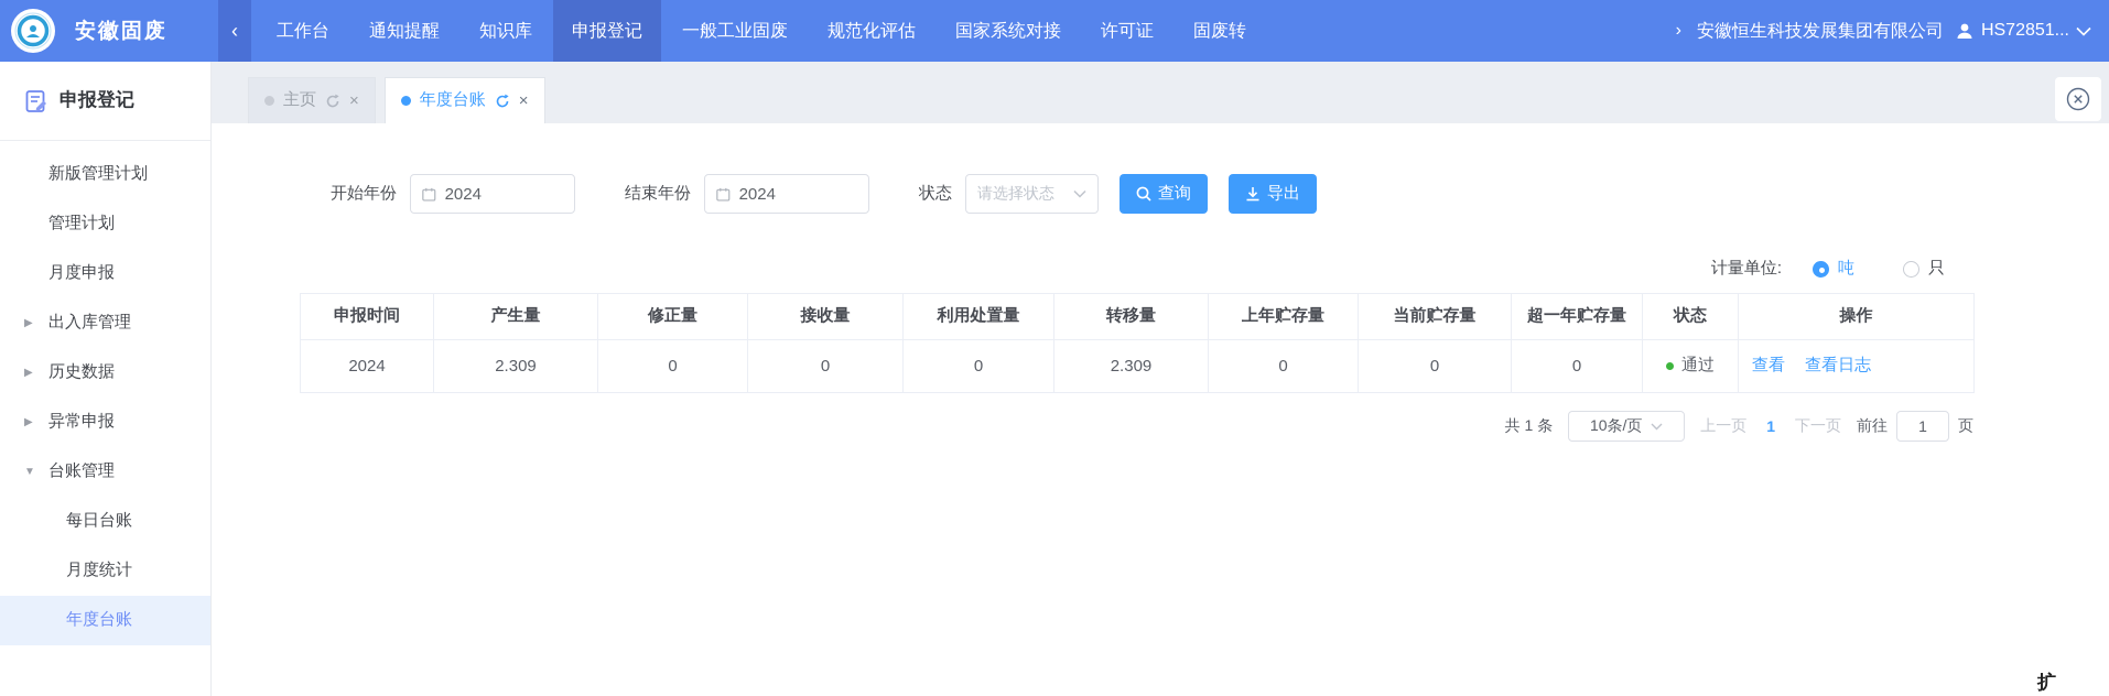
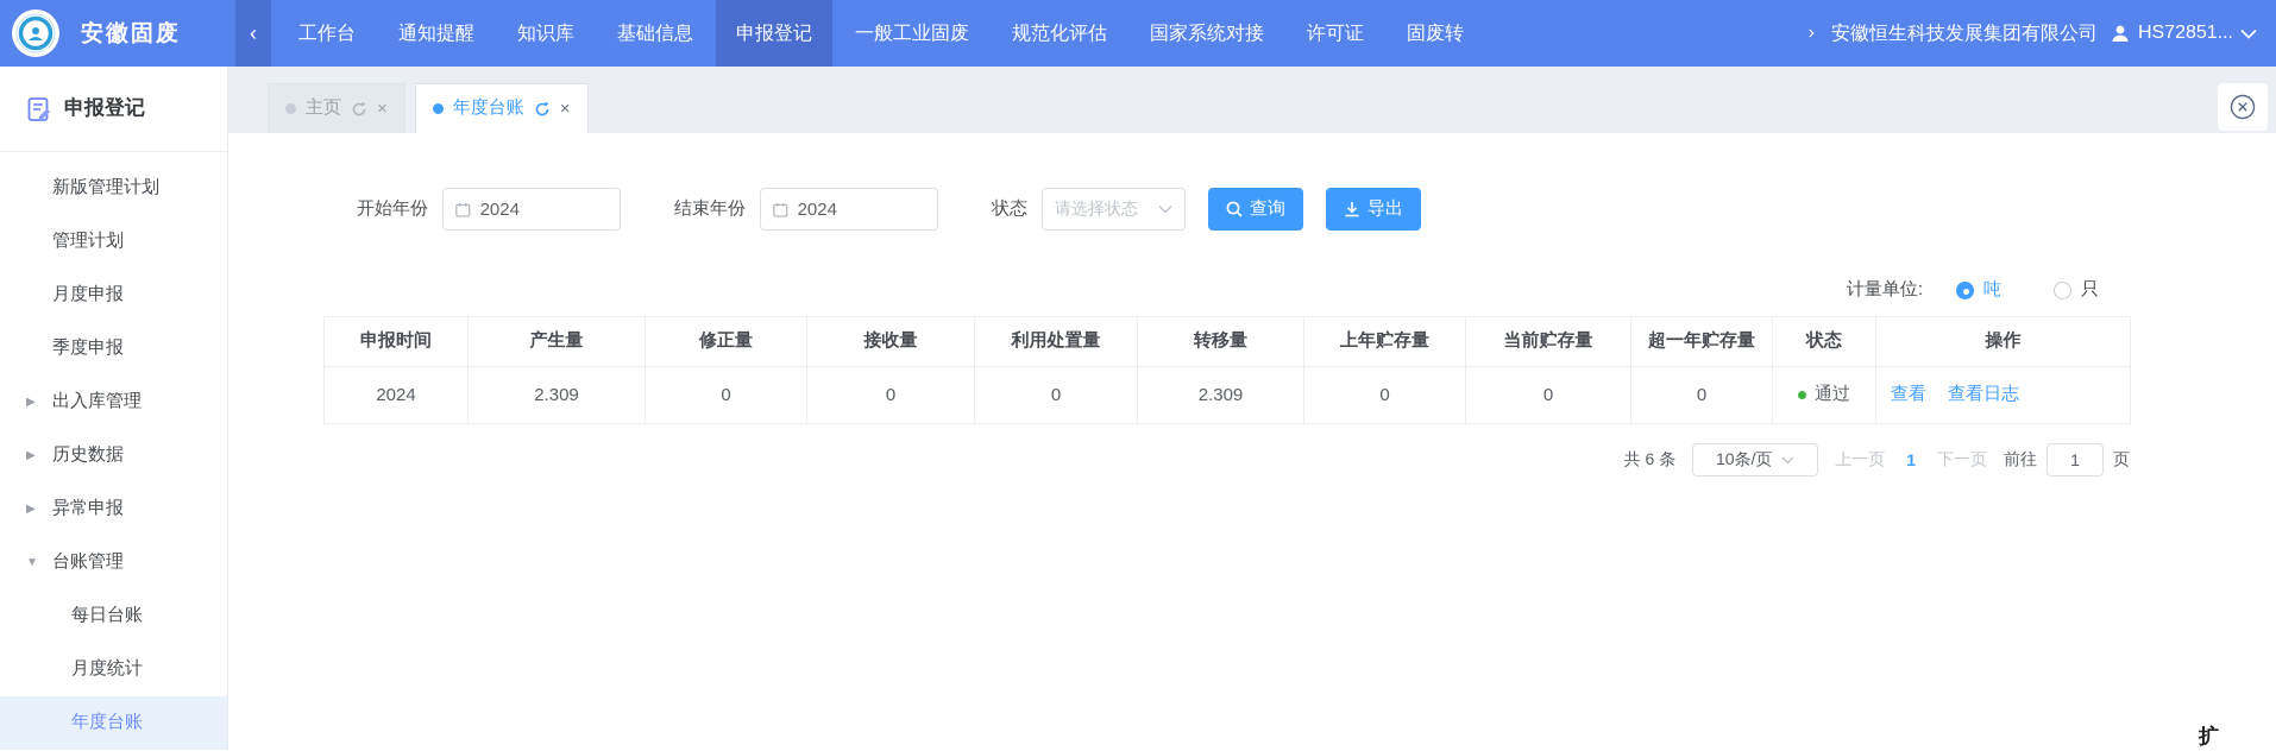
  安徽固废
  ‹
  工作台
  通知提醒
  知识库
+ 基础信息
  申报登记
  一般工业固废
  规范化评估
  国家系统对接
  许可证
  固废转
  ›
  安徽恒生科技发展集团有限公司
  HS72851...
  申报登记
  新版管理计划
  管理计划
  月度申报
+ 季度申报
  ▶
  出入库管理
  ▶
  历史数据
  ▶
  异常申报
  ▼
  台账管理
  每日台账
  月度统计
  年度台账
  主页
  ×
  年度台账
  ×
  开始年份
  2024
  结束年份
  2024
  状态
  请选择状态
  查询
  导出
  计量单位:
  吨
  只
  申报时间	产生量	修正量	接收量	利用处置量	转移量	上年贮存量	当前贮存量	超一年贮存量	状态	操作
  2024	2.309	0	0	0	2.309	0	0	0	通过	查看 查看日志
- 共 1 条
+ 共 6 条
  10条/页
  上一页
  1
  下一页
  前往
  1
  页
  扩
